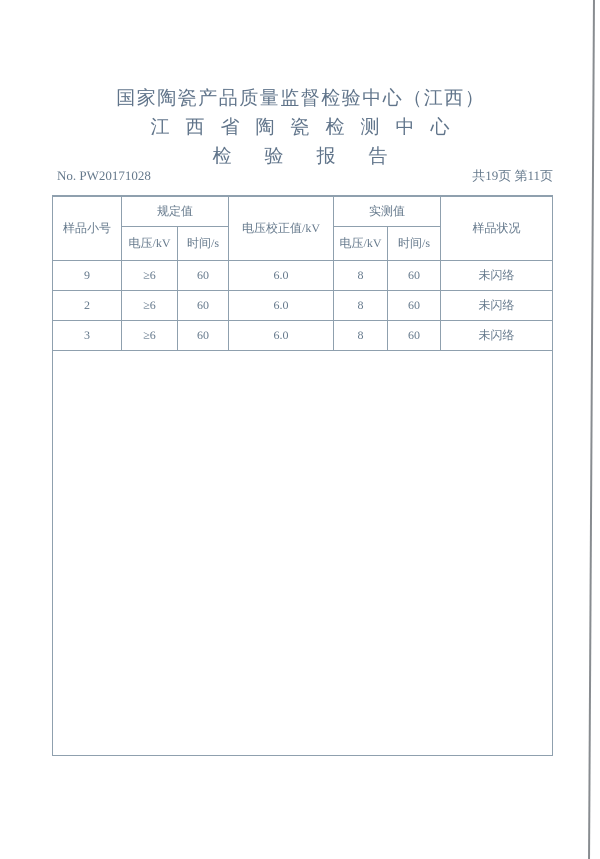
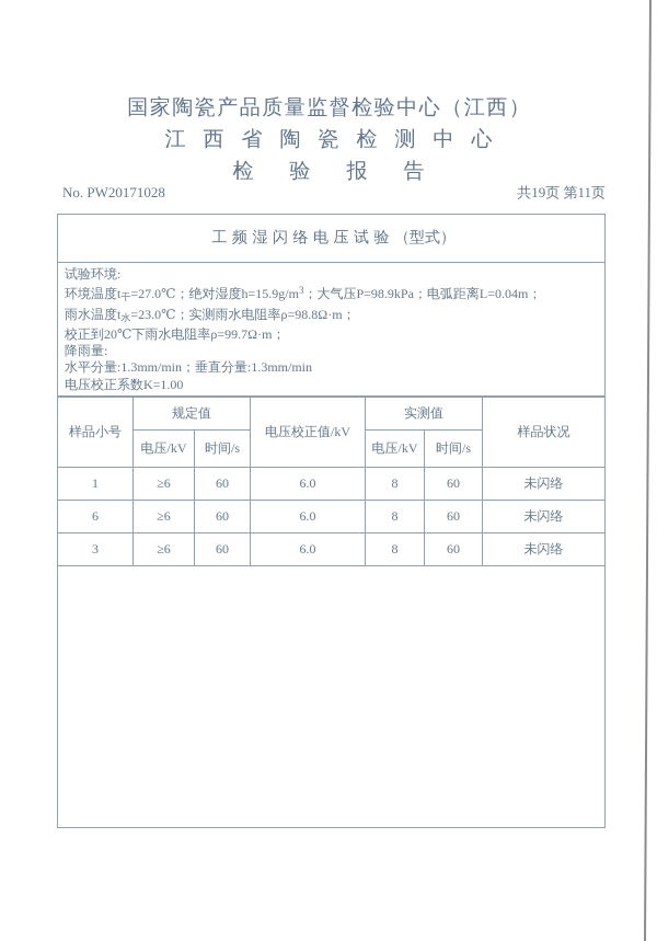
  国家陶瓷产品质量监督检验中心（江西）
  江西省陶瓷检测中心
  检验报告
  No. PW20171028
  共19页 第11页
+ 工频湿闪络电压试验
+ （型式）
+ 试验环境:
+ 环境温度t干=27.0℃；绝对湿度h=15.9g/m3；大气压P=98.9kPa；电弧距离L=0.04m；
+ 雨水温度t水=23.0℃；实测雨水电阻率ρ=98.8Ω·m；
+ 校正到20℃下雨水电阻率ρ=99.7Ω·m；
+ 降雨量:
+ 水平分量:1.3mm/min；垂直分量:1.3mm/min
+ 电压校正系数K=1.00
  样品小号	规定值	电压校正值/kV	实测值	样品状况
  电压/kV	时间/s	电压/kV	时间/s
- 9	≥6	60	6.0	8	60	未闪络
+ 1	≥6	60	6.0	8	60	未闪络
- 2	≥6	60	6.0	8	60	未闪络
+ 6	≥6	60	6.0	8	60	未闪络
  3	≥6	60	6.0	8	60	未闪络
